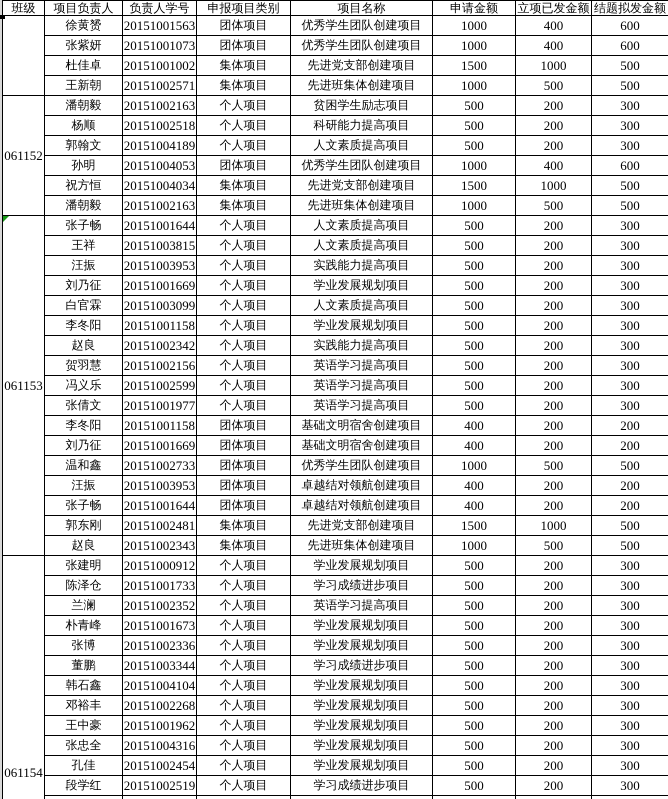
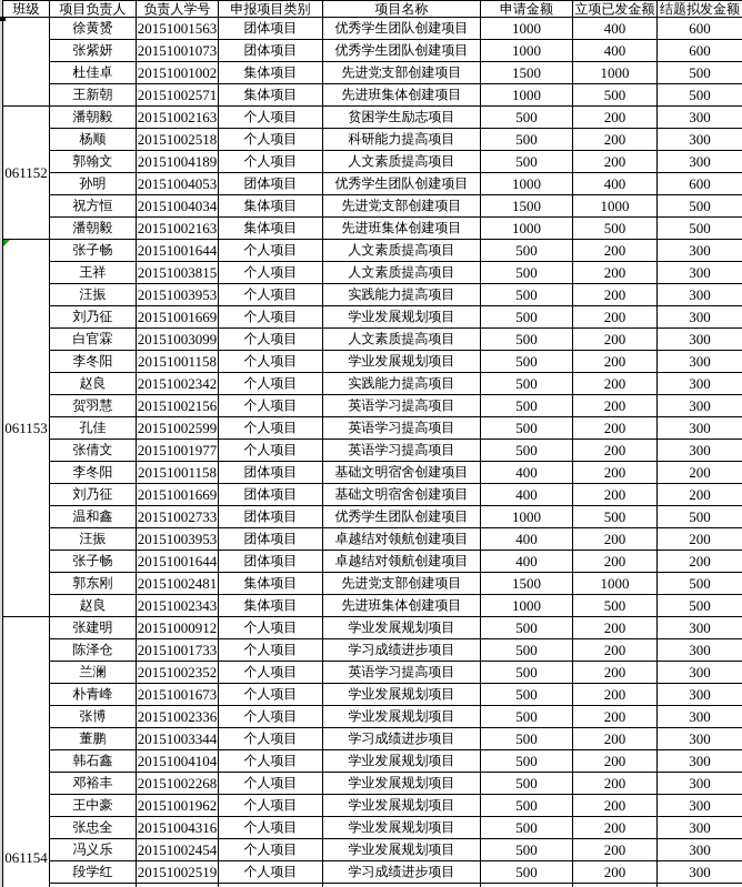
  班级	项目负责人	负责人学号	申报项目类别	项目名称	申请金额	立项已发金额	结题拟发金额
  	徐黄赟	20151001563	团体项目	优秀学生团队创建项目	1000	400	600
  张紫妍	20151001073	团体项目	优秀学生团队创建项目	1000	400	600
  杜佳卓	20151001002	集体项目	先进党支部创建项目	1500	1000	500
  王新朝	20151002571	集体项目	先进班集体创建项目	1000	500	500
  061152	潘朝毅	20151002163	个人项目	贫困学生励志项目	500	200	300
  杨顺	20151002518	个人项目	科研能力提高项目	500	200	300
  郭翰文	20151004189	个人项目	人文素质提高项目	500	200	300
  孙明	20151004053	团体项目	优秀学生团队创建项目	1000	400	600
  祝方恒	20151004034	集体项目	先进党支部创建项目	1500	1000	500
  潘朝毅	20151002163	集体项目	先进班集体创建项目	1000	500	500
  061153	张子畅	20151001644	个人项目	人文素质提高项目	500	200	300
  王祥	20151003815	个人项目	人文素质提高项目	500	200	300
  汪振	20151003953	个人项目	实践能力提高项目	500	200	300
  刘乃征	20151001669	个人项目	学业发展规划项目	500	200	300
  白官霖	20151003099	个人项目	人文素质提高项目	500	200	300
  李冬阳	20151001158	个人项目	学业发展规划项目	500	200	300
  赵良	20151002342	个人项目	实践能力提高项目	500	200	300
  贺羽慧	20151002156	个人项目	英语学习提高项目	500	200	300
- 冯义乐	20151002599	个人项目	英语学习提高项目	500	200	300
+ 孔佳	20151002599	个人项目	英语学习提高项目	500	200	300
  张倩文	20151001977	个人项目	英语学习提高项目	500	200	300
  李冬阳	20151001158	团体项目	基础文明宿舍创建项目	400	200	200
  刘乃征	20151001669	团体项目	基础文明宿舍创建项目	400	200	200
  温和鑫	20151002733	团体项目	优秀学生团队创建项目	1000	500	500
  汪振	20151003953	团体项目	卓越结对领航创建项目	400	200	200
  张子畅	20151001644	团体项目	卓越结对领航创建项目	400	200	200
  郭东刚	20151002481	集体项目	先进党支部创建项目	1500	1000	500
  赵良	20151002343	集体项目	先进班集体创建项目	1000	500	500
  061154	张建明	20151000912	个人项目	学业发展规划项目	500	200	300
  陈泽仓	20151001733	个人项目	学习成绩进步项目	500	200	300
  兰澜	20151002352	个人项目	英语学习提高项目	500	200	300
  朴青峰	20151001673	个人项目	学业发展规划项目	500	200	300
  张博	20151002336	个人项目	学业发展规划项目	500	200	300
  董鹏	20151003344	个人项目	学习成绩进步项目	500	200	300
  韩石鑫	20151004104	个人项目	学业发展规划项目	500	200	300
  邓裕丰	20151002268	个人项目	学业发展规划项目	500	200	300
  王中豪	20151001962	个人项目	学业发展规划项目	500	200	300
  张忠全	20151004316	个人项目	学业发展规划项目	500	200	300
- 孔佳	20151002454	个人项目	学业发展规划项目	500	200	300
+ 冯义乐	20151002454	个人项目	学业发展规划项目	500	200	300
  段学红	20151002519	个人项目	学习成绩进步项目	500	200	300
